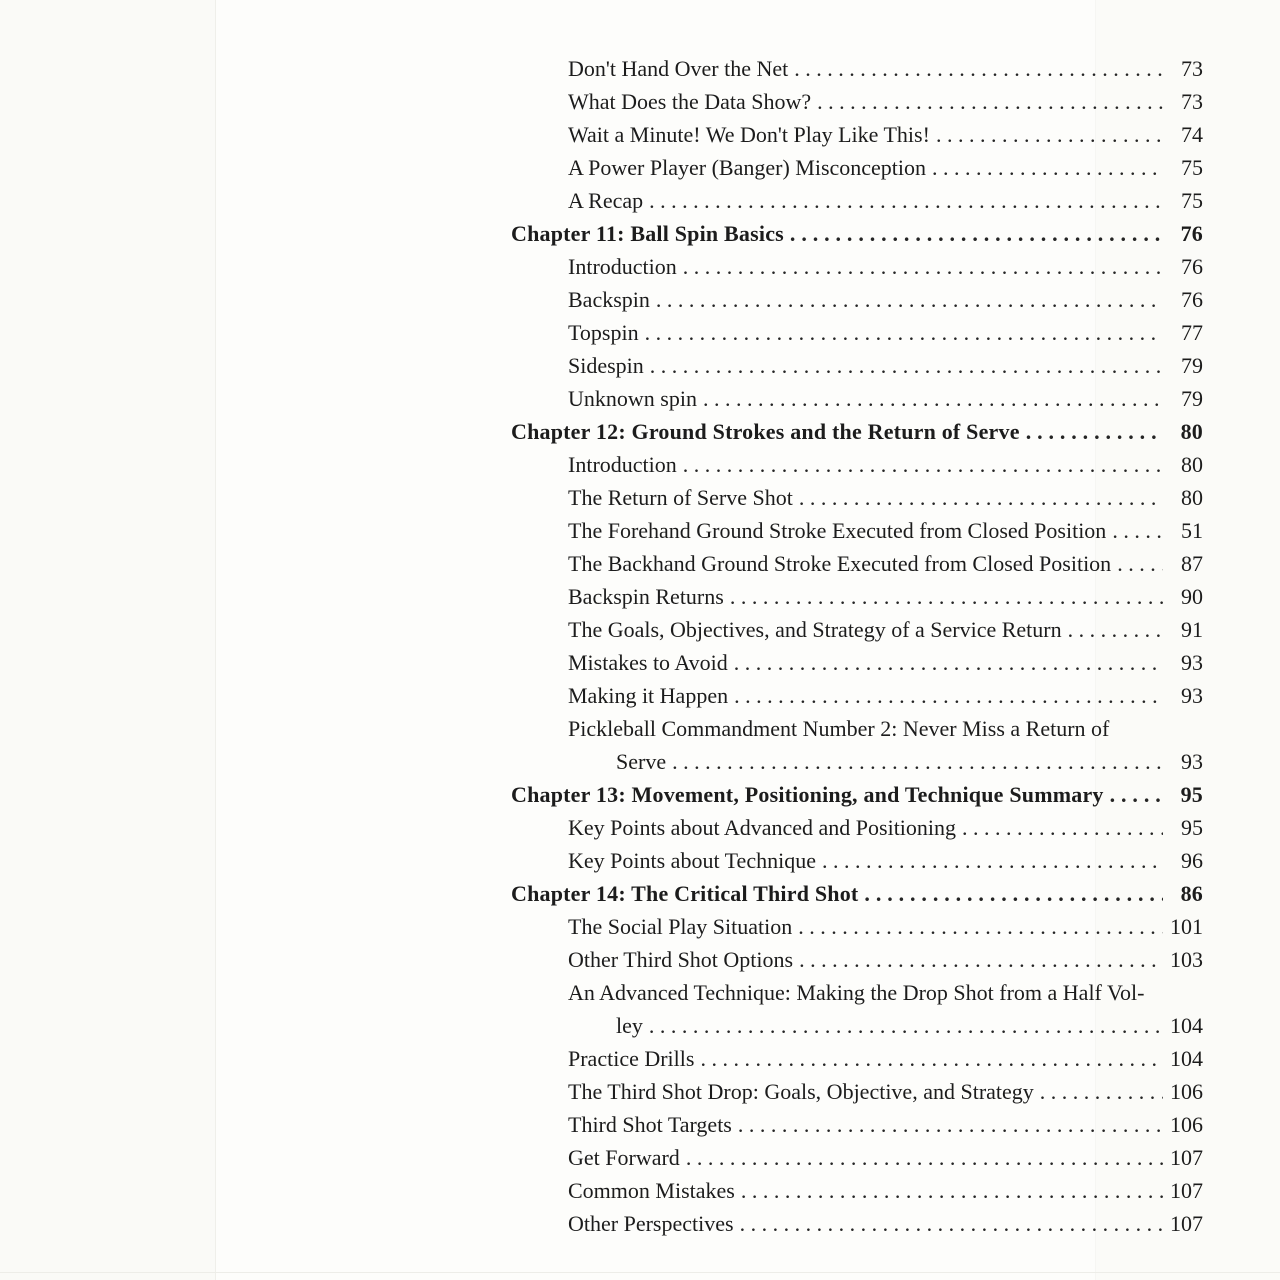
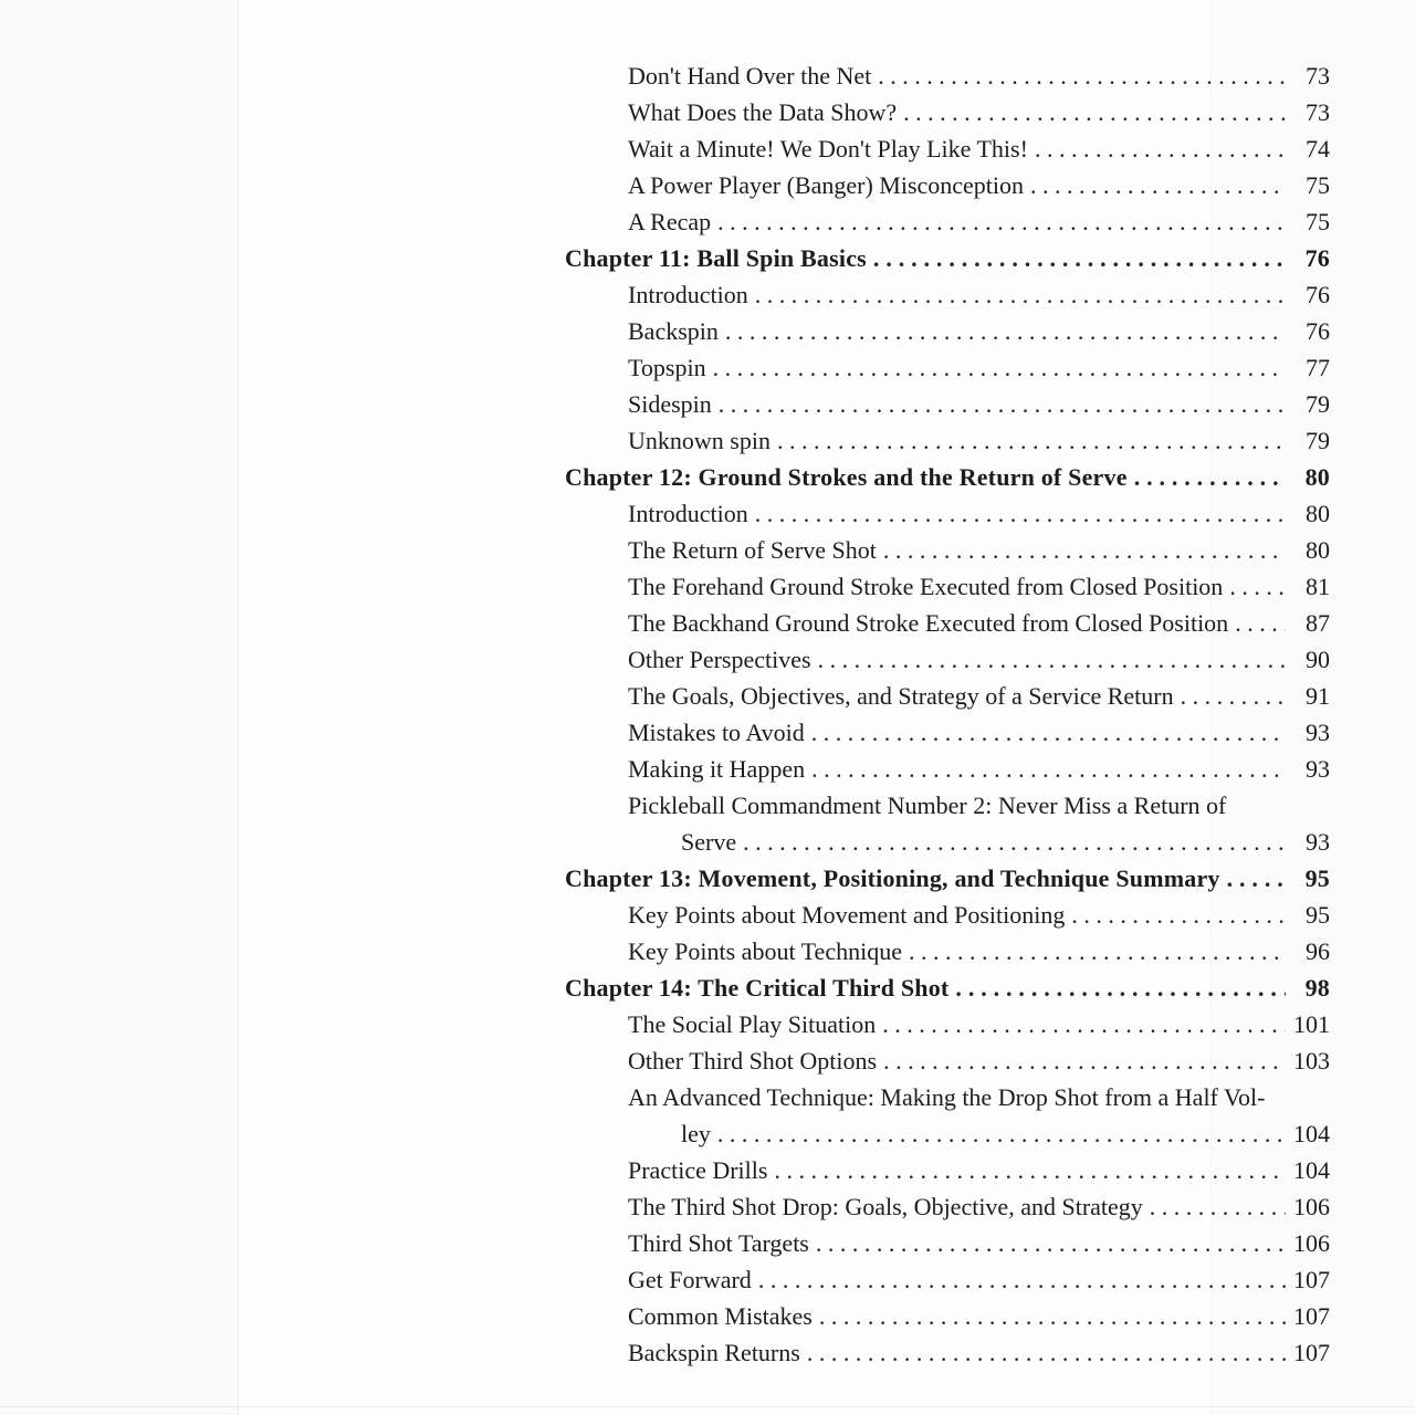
  Don't Hand Over the Net
  73
  What Does the Data Show?
  73
  Wait a Minute! We Don't Play Like This!
  74
  A Power Player (Banger) Misconception
  75
  A Recap
  75
  Chapter 11: Ball Spin Basics
  76
  Introduction
  76
  Backspin
  76
  Topspin
  77
  Sidespin
  79
  Unknown spin
  79
  Chapter 12: Ground Strokes and the Return of Serve
  80
  Introduction
  80
  The Return of Serve Shot
  80
  The Forehand Ground Stroke Executed from Closed Position
- 51
+ 81
  The Backhand Ground Stroke Executed from Closed Position
  87
- Backspin Returns
+ Other Perspectives
  90
  The Goals, Objectives, and Strategy of a Service Return
  91
  Mistakes to Avoid
  93
  Making it Happen
  93
  Pickleball Commandment Number 2: Never Miss a Return of
  Serve
  93
  Chapter 13: Movement, Positioning, and Technique Summary
  95
- Key Points about Advanced and Positioning
+ Key Points about Movement and Positioning
  95
  Key Points about Technique
  96
  Chapter 14: The Critical Third Shot
- 86
+ 98
  The Social Play Situation
  101
  Other Third Shot Options
  103
  An Advanced Technique: Making the Drop Shot from a Half Vol-
  ley
  104
  Practice Drills
  104
  The Third Shot Drop: Goals, Objective, and Strategy
  106
  Third Shot Targets
  106
  Get Forward
  107
  Common Mistakes
  107
- Other Perspectives
+ Backspin Returns
  107
